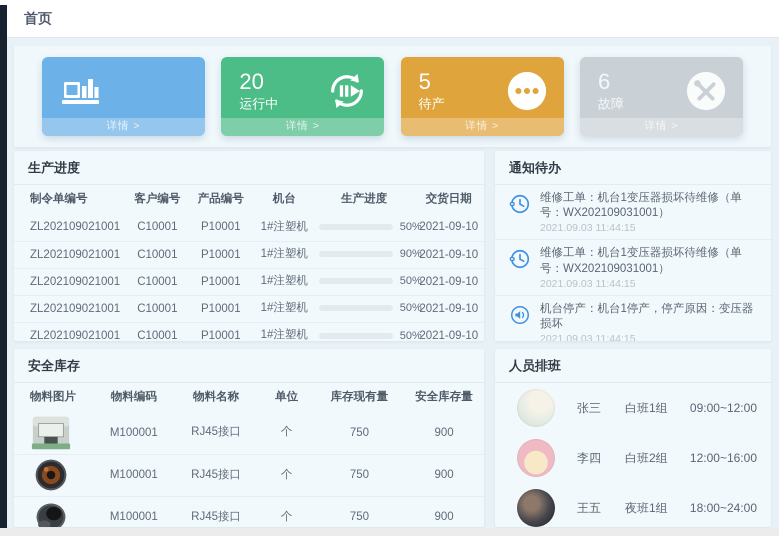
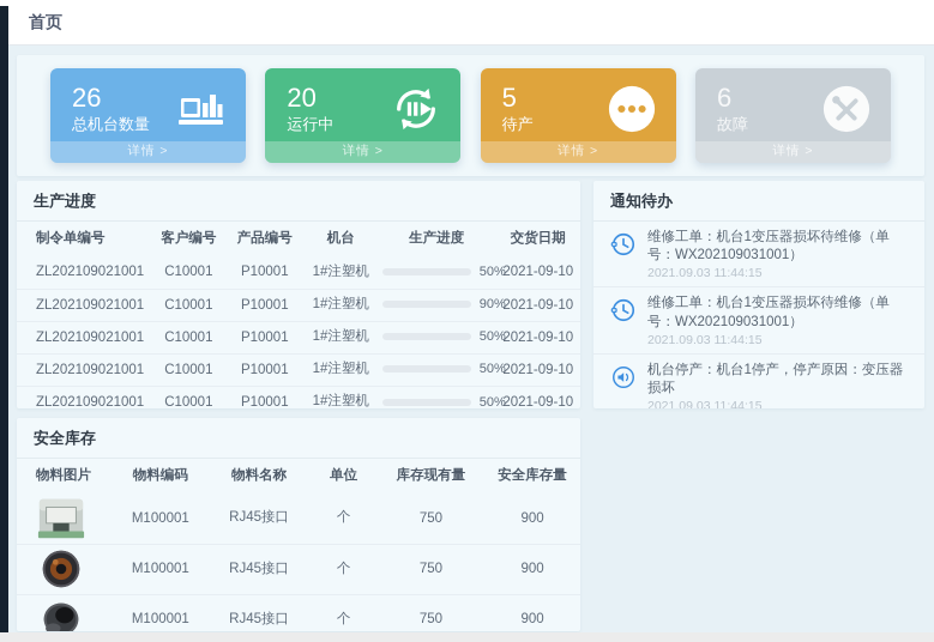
  首页
+ 26
+ 总机台数量
  详情 >
  20
  运行中
  详情 >
  5
  待产
  详情 >
  6
  故障
  详情 >
  生产进度
  制令单编号	客户编号	产品编号	机台	生产进度	交货日期
  ZL202109021001	C10001	P10001	1#注塑机	50%	2021-09-10
  ZL202109021001	C10001	P10001	1#注塑机	90%	2021-09-10
  ZL202109021001	C10001	P10001	1#注塑机	50%	2021-09-10
  ZL202109021001	C10001	P10001	1#注塑机	50%	2021-09-10
  ZL202109021001	C10001	P10001	1#注塑机	50%	2021-09-10
  通知待办
  维修工单：机台1变压器损坏待维修（单号：WX202109031001）
  2021.09.03 11:44:15
  维修工单：机台1变压器损坏待维修（单号：WX202109031001）
  2021.09.03 11:44:15
  机台停产：机台1停产，停产原因：变压器损坏
  2021.09.03 11:44:15
  安全库存
  物料图片	物料编码	物料名称	单位	库存现有量	安全库存量
  	M100001	RJ45接口	个	750	900
  	M100001	RJ45接口	个	750	900
  	M100001	RJ45接口	个	750	900
- 人员排班
- 张三
- 白班1组
- 09:00~12:00
- 李四
- 白班2组
- 12:00~16:00
- 王五
- 夜班1组
- 18:00~24:00
